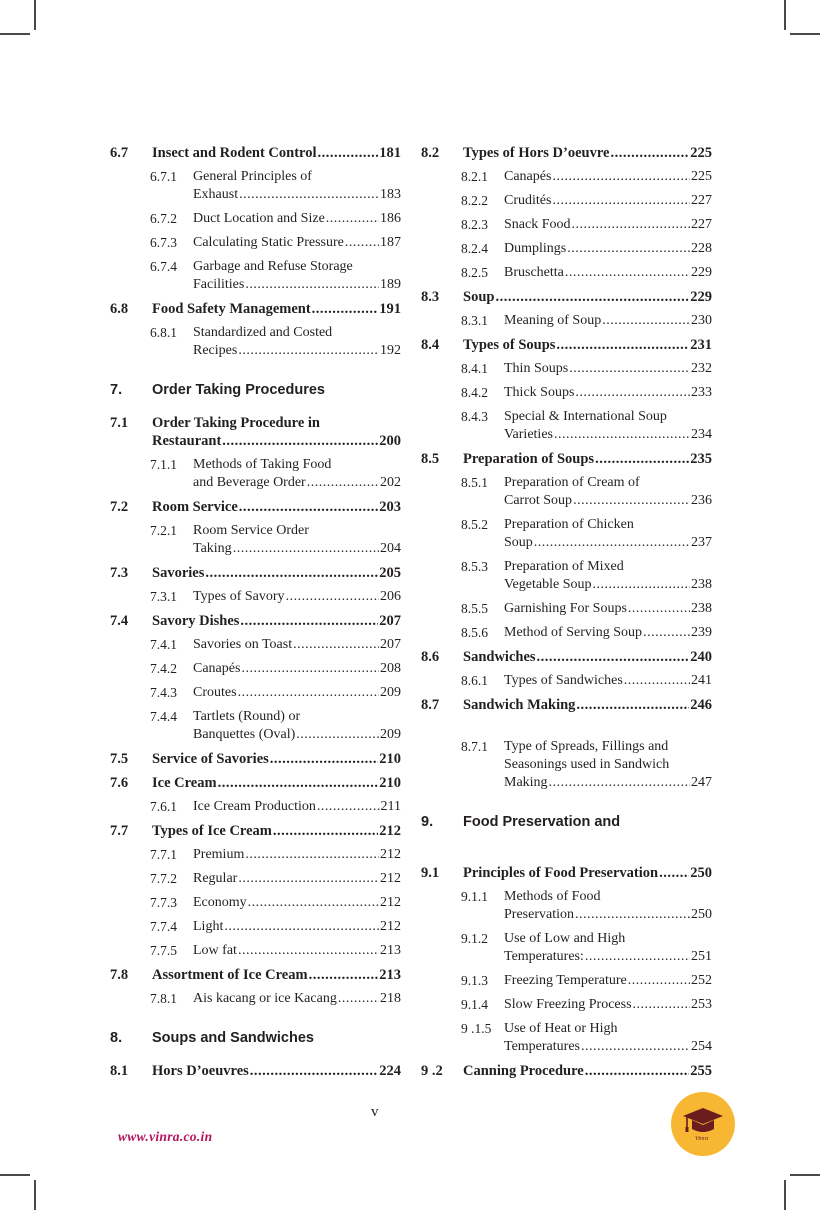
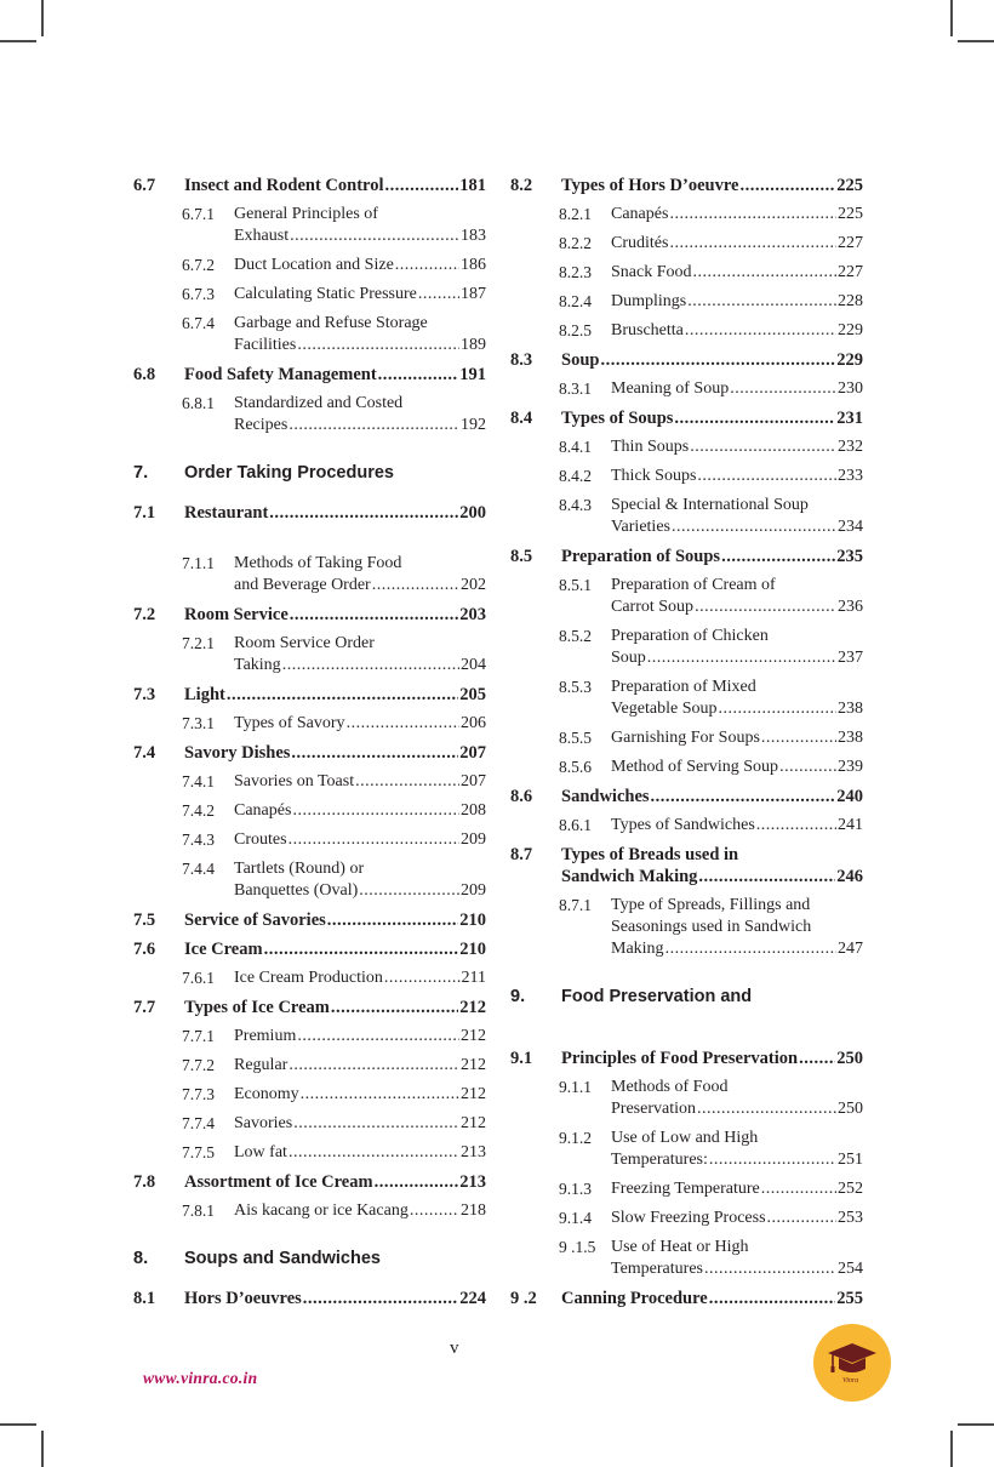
  6.7
  Insect and Rodent Control
  181
  6.7.1
  General Principles of
  Exhaust
  183
  6.7.2
  Duct Location and Size
  186
  6.7.3
  Calculating Static Pressure
  187
  6.7.4
  Garbage and Refuse Storage
  Facilities
  189
  6.8
  Food Safety Management
  191
  6.8.1
  Standardized and Costed
  Recipes
  192
  7.
  Order Taking Procedures
  7.1
- Order Taking Procedure in
  Restaurant
  200
  7.1.1
  Methods of Taking Food
  and Beverage Order
  202
  7.2
  Room Service
  203
  7.2.1
  Room Service Order
  Taking
  204
  7.3
- Savories
+ Light
  205
  7.3.1
  Types of Savory
  206
  7.4
  Savory Dishes
  207
  7.4.1
  Savories on Toast
  207
  7.4.2
  Canapés
  208
  7.4.3
  Croutes
  209
  7.4.4
  Tartlets (Round) or
  Banquettes (Oval)
  209
  7.5
  Service of Savories
  210
  7.6
  Ice Cream
  210
  7.6.1
  Ice Cream Production
  211
  7.7
  Types of Ice Cream
  212
  7.7.1
  Premium
  212
  7.7.2
  Regular
  212
  7.7.3
  Economy
  212
  7.7.4
- Light
+ Savories
  212
  7.7.5
  Low fat
  213
  7.8
  Assortment of Ice Cream
  213
  7.8.1
  Ais kacang or ice Kacang
  218
  8.
  Soups and Sandwiches
  8.1
  Hors D’oeuvres
  224
  8.2
  Types of Hors D’oeuvre
  225
  8.2.1
  Canapés
  225
  8.2.2
  Crudités
  227
  8.2.3
  Snack Food
  227
  8.2.4
  Dumplings
  228
  8.2.5
  Bruschetta
  229
  8.3
  Soup
  229
  8.3.1
  Meaning of Soup
  230
  8.4
  Types of Soups
  231
  8.4.1
  Thin Soups
  232
  8.4.2
  Thick Soups
  233
  8.4.3
  Special & International Soup
  Varieties
  234
  8.5
  Preparation of Soups
  235
  8.5.1
  Preparation of Cream of
  Carrot Soup
  236
  8.5.2
  Preparation of Chicken
  Soup
  237
  8.5.3
  Preparation of Mixed
  Vegetable Soup
  238
  8.5.5
  Garnishing For Soups
  238
  8.5.6
  Method of Serving Soup
  239
  8.6
  Sandwiches
  240
  8.6.1
  Types of Sandwiches
  241
  8.7
+ Types of Breads used in
  Sandwich Making
  246
  8.7.1
  Type of Spreads, Fillings and
  Seasonings used in Sandwich
  Making
  247
  9.
  Food Preservation and
  9.1
  Principles of Food Preservation
  250
  9.1.1
  Methods of Food
  Preservation
  250
  9.1.2
  Use of Low and High
  Temperatures:
  251
  9.1.3
  Freezing Temperature
  252
  9.1.4
  Slow Freezing Process
  253
  9 .1.5
  Use of Heat or High
  Temperatures
  254
  9 .2
  Canning Procedure
  255
  v
  www.vinra.co.in
